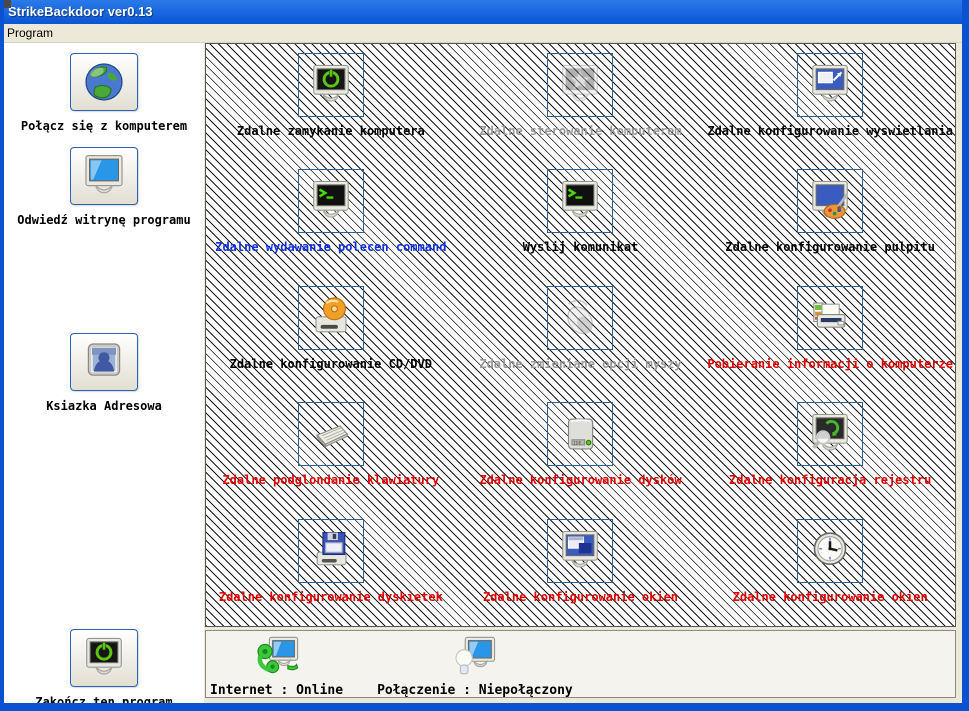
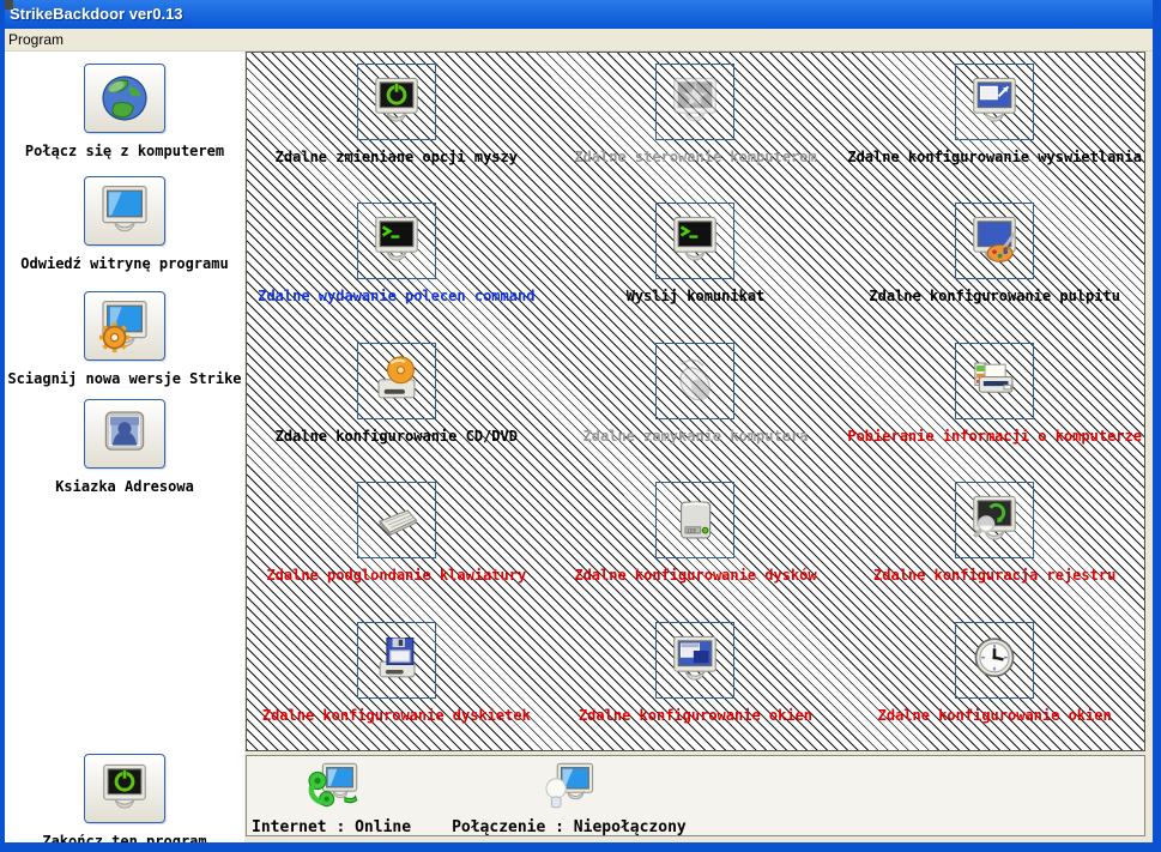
  StrikeBackdoor ver0.13
  Program
  Połącz się z komputerem
  Odwiedź witrynę programu
+ Sciagnij nowa wersje Strike
  Ksiazka Adresowa
  Zakończ ten program
- Zdalne zamykanie komputera
+ Zdalne zmieniane opcji myszy
  Zdalne sterowanie komputerem
  Zdalne konfigurowanie wyswietlania
  Zdalne wydawanie polecen command
  Wyslij komunikat
  Zdalne konfigurowanie pulpitu
  Zdalne konfigurowanie CD/DVD
- Zdalne zmieniane opcji myszy
+ Zdalne zamykanie komputera
  Pobieranie informacji o komputerze
  Zdalne podglondanie klawiatury
  Zdalne konfigurowanie dysków
  Zdalne konfiguracja rejestru
  Zdalne konfigurowanie dyskietek
  Zdalne konfigurowanie okien
  Zdalne konfigurowanie okien
  Internet : Online
  Połączenie : Niepołączony
